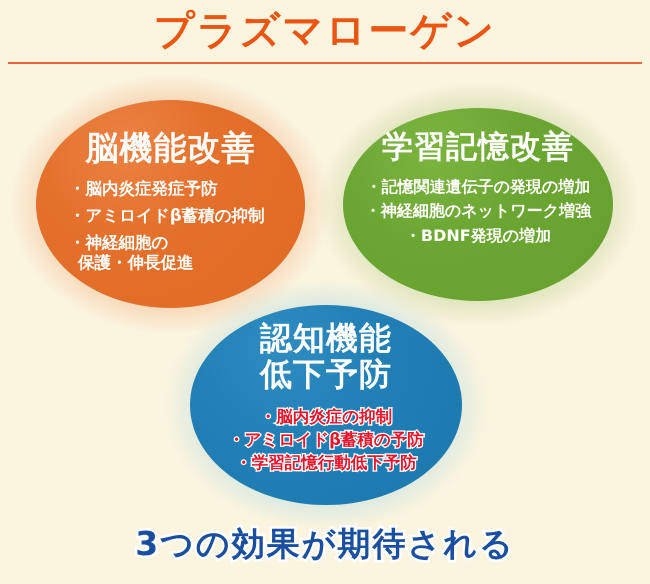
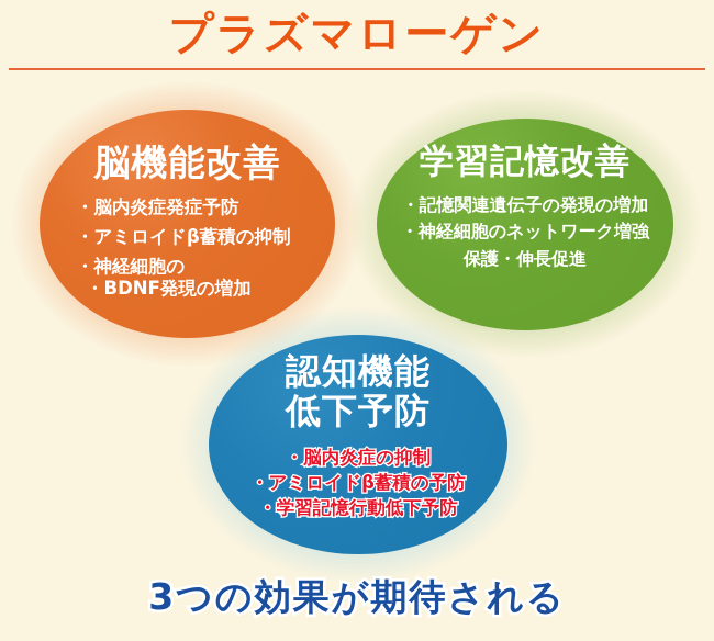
  プラズマローゲン
  脳機能改善
  ・脳内炎症発症予防
  ・アミロイドβ蓄積の抑制
  ・神経細胞の
- 保護・伸長促進
+ ・BDNF発現の増加
  学習記憶改善
  ・記憶関連遺伝子の発現の増加
  ・神経細胞のネットワーク増強
- ・BDNF発現の増加
+ 保護・伸長促進
  認知機能
  低下予防
  ・脳内炎症の抑制
  ・アミロイドβ蓄積の予防
  ・学習記憶行動低下予防
  3つの効果が期待される
